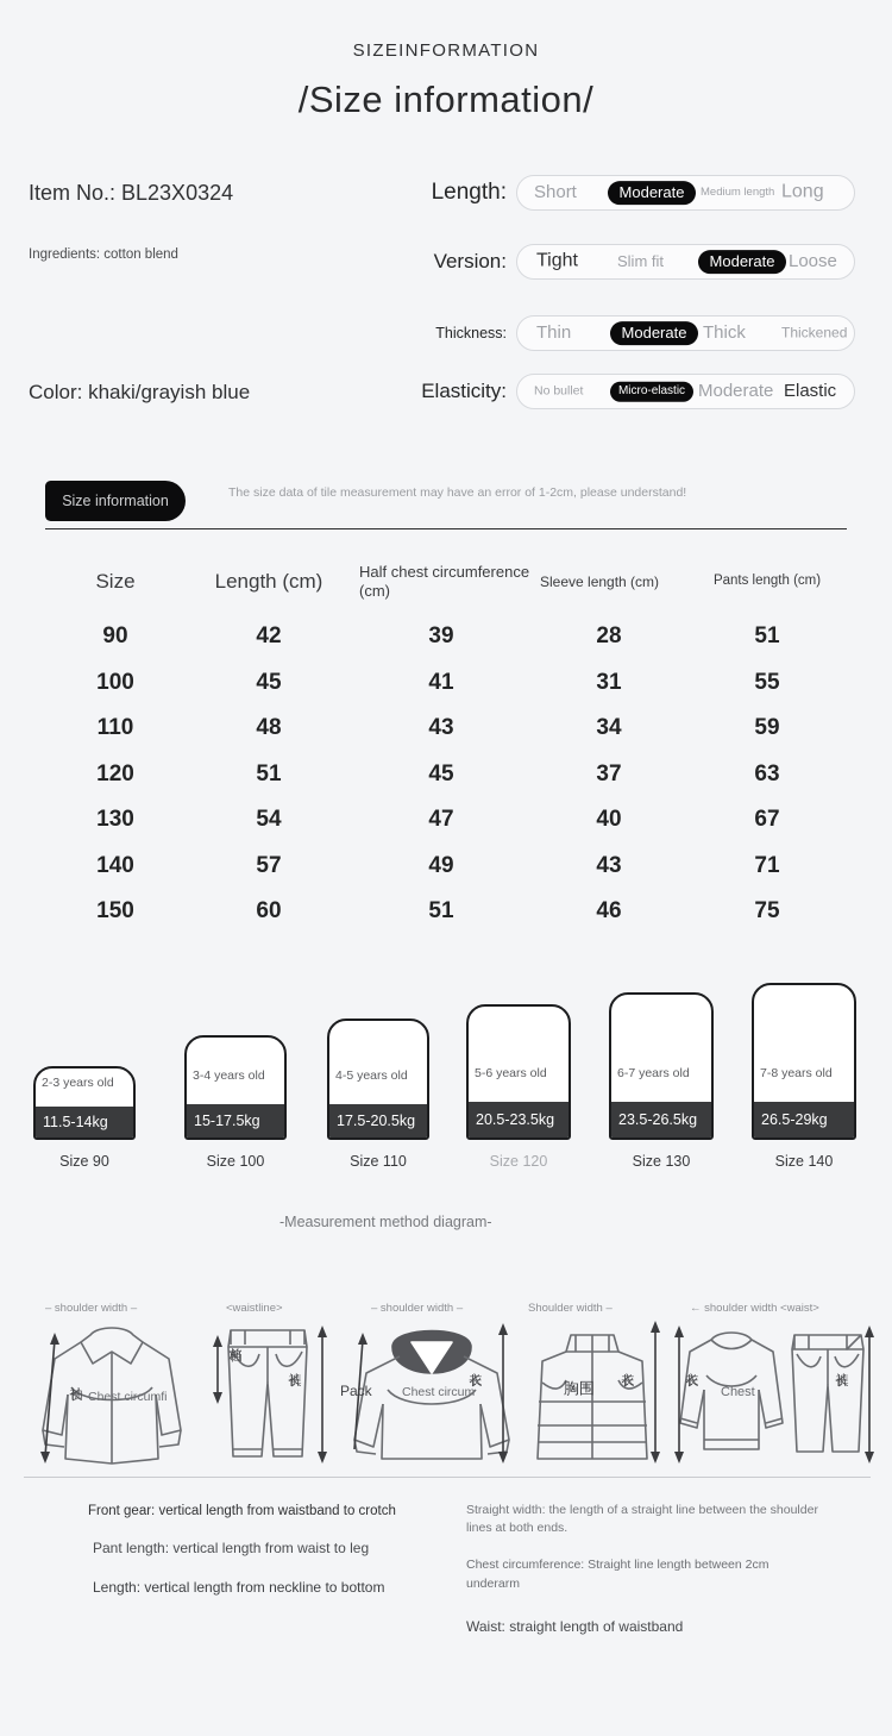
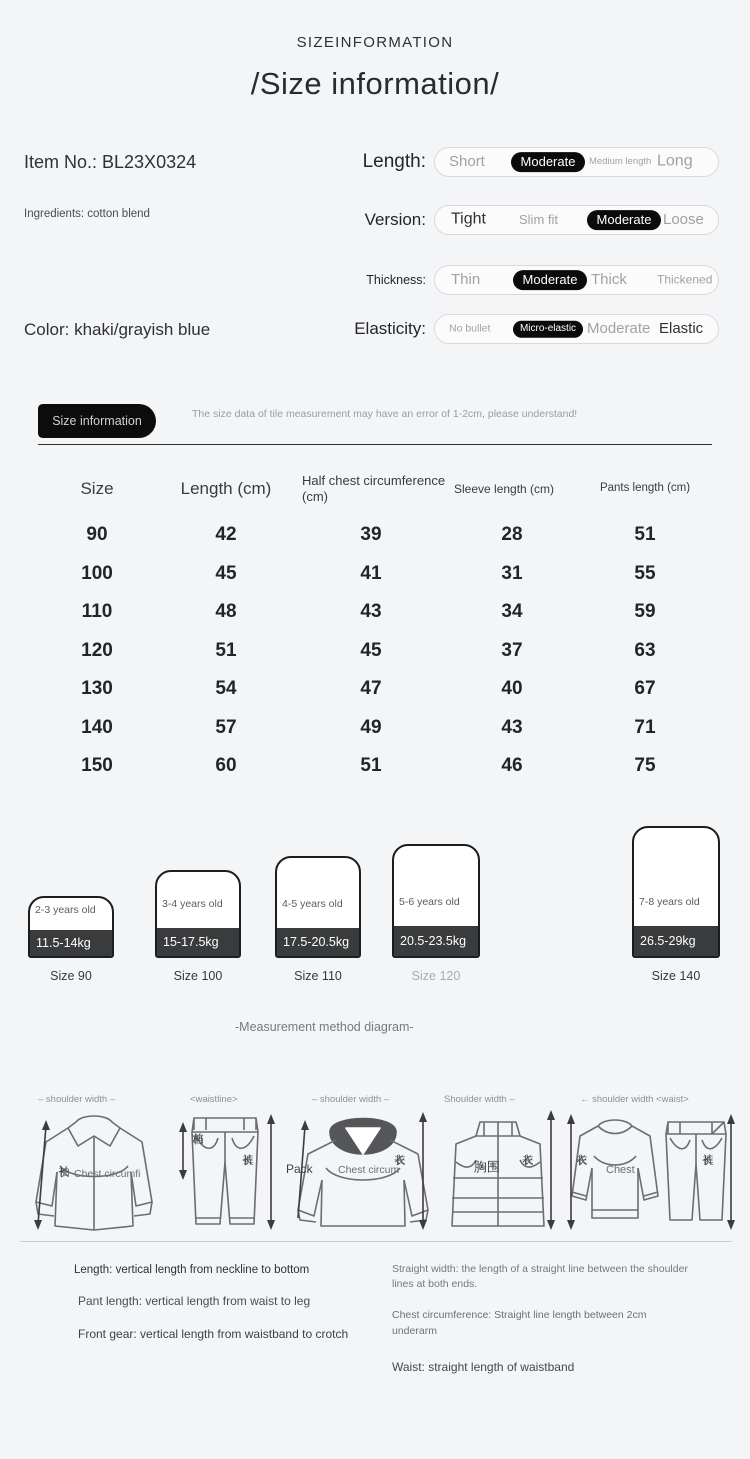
  SIZEINFORMATION
  /Size information/
  Item No.: BL23X0324
  Ingredients: cotton blend
  Color: khaki/grayish blue
  Length:
  Short
  Moderate
  Medium length
  Long
  Version:
  Tight
  Slim fit
  Moderate
  Loose
  Thickness:
  Thin
  Moderate
  Thick
  Thickened
  Elasticity:
  No bullet
  Micro-elastic
  Moderate
  Elastic
  Size information
  The size data of tile measurement may have an error of 1-2cm, please understand!
  Size
  Length (cm)
  Half chest circumference (cm)
  Sleeve length (cm)
  Pants length (cm)
  90
  42
  39
  28
  51
  100
  45
  41
  31
  55
  110
  48
  43
  34
  59
  120
  51
  45
  37
  63
  130
  54
  47
  40
  67
  140
  57
  49
  43
  71
  150
  60
  51
  46
  75
  2-3 years old
  11.5-14kg
  Size 90
  3-4 years old
  15-17.5kg
  Size 100
  4-5 years old
  17.5-20.5kg
  Size 110
  5-6 years old
  20.5-23.5kg
  Size 120
- 6-7 years old
- 23.5-26.5kg
- Size 130
  7-8 years old
  26.5-29kg
  Size 140
  -Measurement method diagram-
  – shoulder width –
  Chest circumfi
  <waistline>
  – shoulder width –
  Pack
  Chest circum
  Shoulder width –
  胸围
  ← shoulder width <waist>
  Chest
- Front gear: vertical length from waistband to crotch
+ Length: vertical length from neckline to bottom
  Pant length: vertical length from waist to leg
- Length: vertical length from neckline to bottom
+ Front gear: vertical length from waistband to crotch
  Straight width: the length of a straight line between the shoulder lines at both ends.
  Chest circumference: Straight line length between 2cm underarm
  Waist: straight length of waistband
